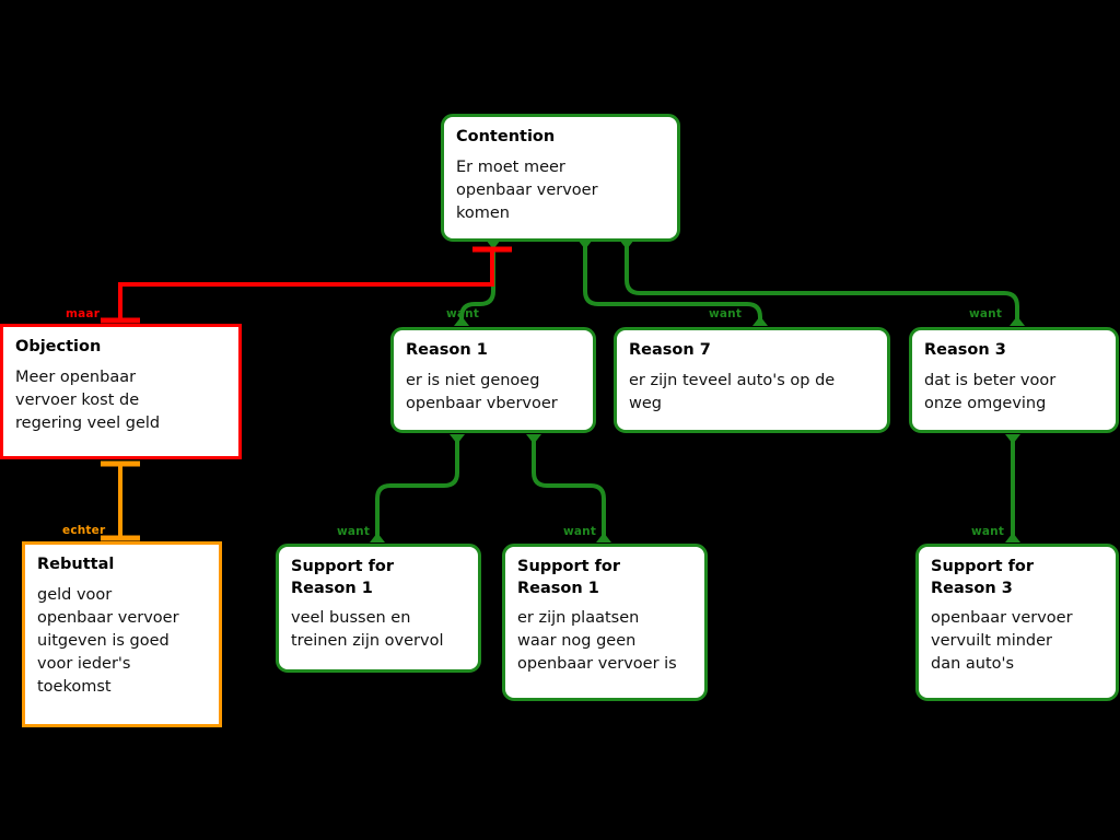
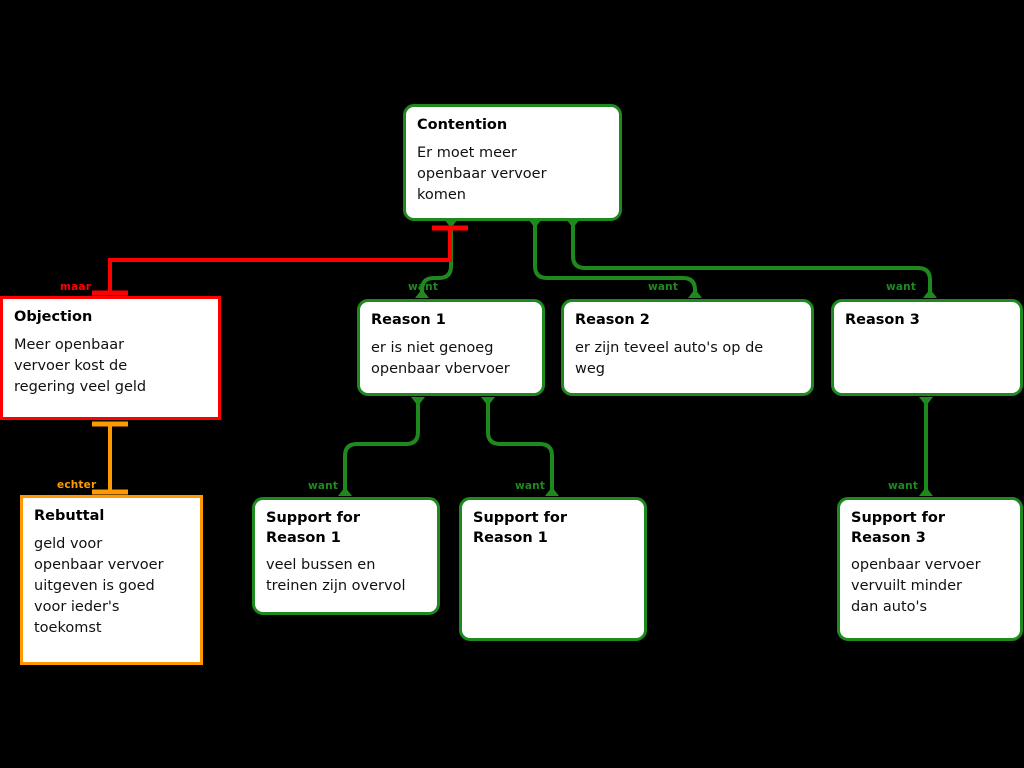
  maar
  echter
  want
  want
  want
  want
  want
  want
  Contention
  Er moet meer
  openbaar vervoer
  komen
  Objection
  Meer openbaar
  vervoer kost de
  regering veel geld
  Rebuttal
  geld voor
  openbaar vervoer
  uitgeven is goed
  voor ieder's
  toekomst
  Reason 1
  er is niet genoeg
  openbaar vbervoer
- Reason 7
+ Reason 2
  er zijn teveel auto's op de
  weg
  Reason 3
- dat is beter voor
- onze omgeving
  Support for
  Reason 1
  veel bussen en
  treinen zijn overvol
  Support for
  Reason 1
- er zijn plaatsen
- waar nog geen
- openbaar vervoer is
  Support for
  Reason 3
  openbaar vervoer
  vervuilt minder
  dan auto's
